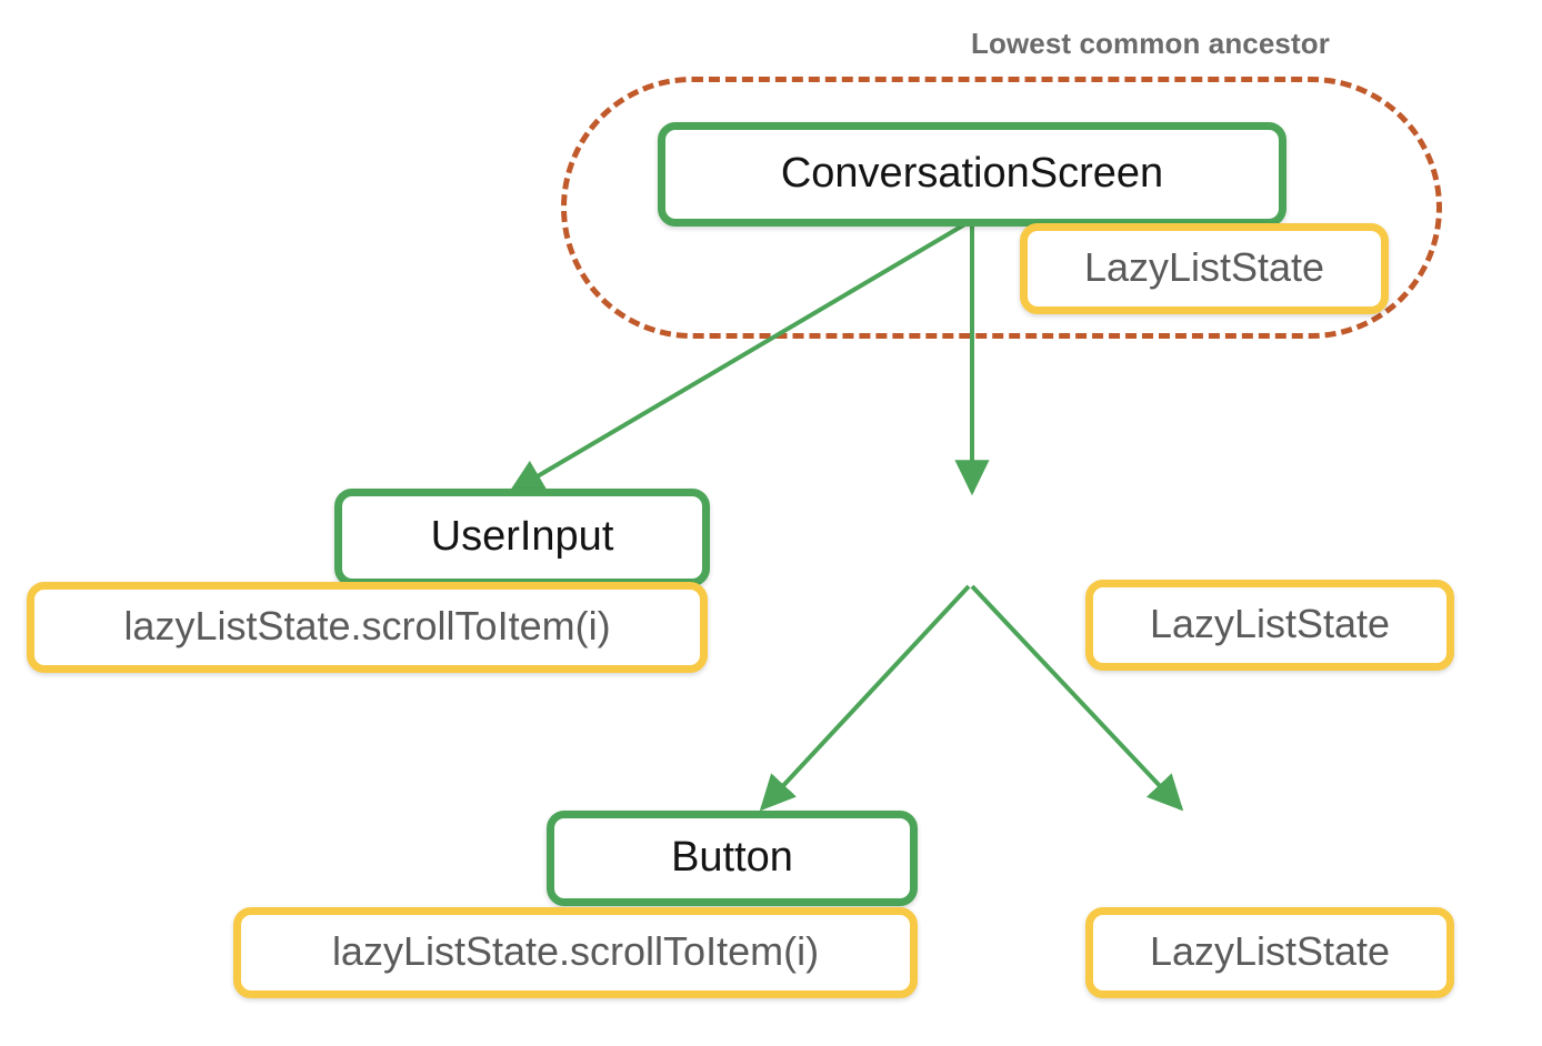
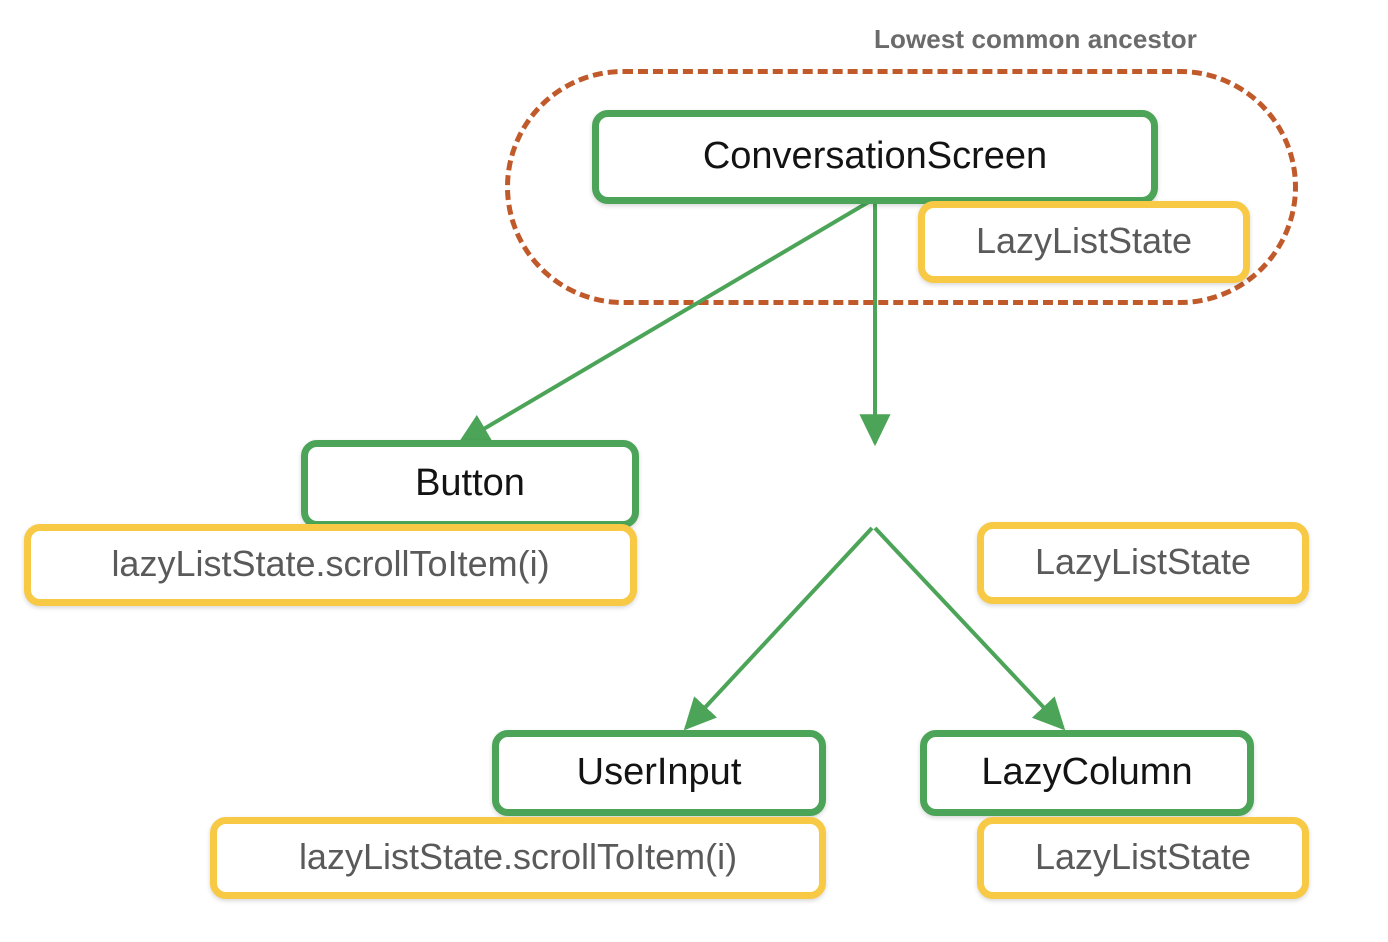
  Lowest common ancestor
  ConversationScreen
  LazyListState
- UserInput
+ Button
  lazyListState.scrollToItem(i)
  LazyListState
- Button
+ UserInput
  lazyListState.scrollToItem(i)
+ LazyColumn
  LazyListState
